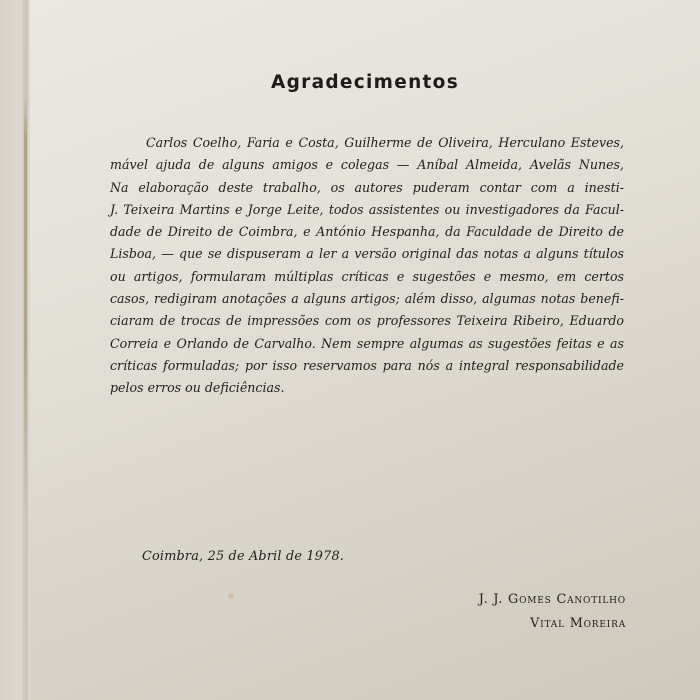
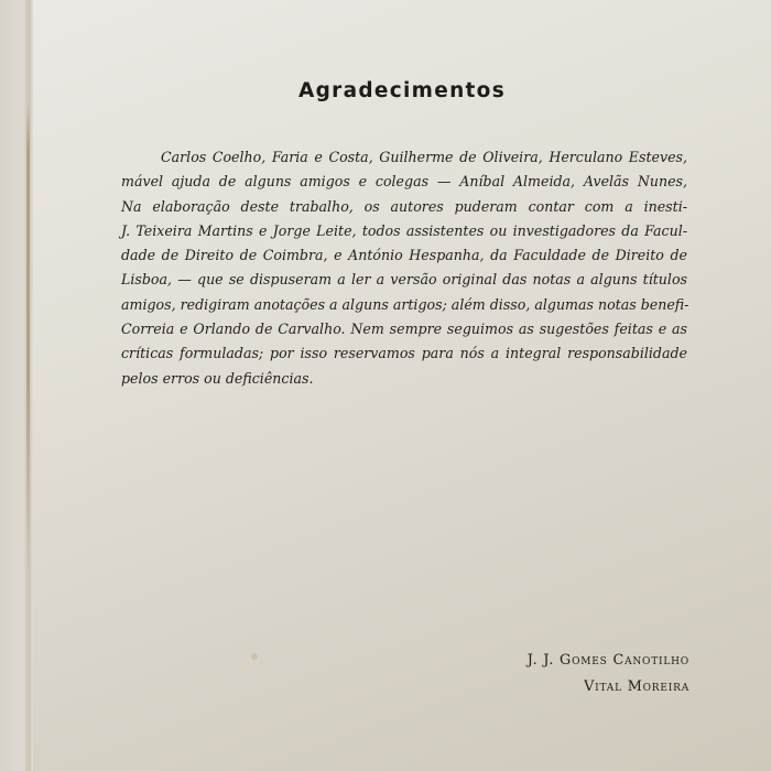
  Agradecimentos
  Carlos Coelho, Faria e Costa, Guilherme de Oliveira, Herculano Esteves,
  mável ajuda de alguns amigos e colegas — Aníbal Almeida, Avelãs Nunes,
  Na elaboração deste trabalho, os autores puderam contar com a inesti-
  J. Teixeira Martins e Jorge Leite, todos assistentes ou investigadores da Facul-
  dade de Direito de Coimbra, e António Hespanha, da Faculdade de Direito de
  Lisboa, — que se dispuseram a ler a versão original das notas a alguns títulos
- ou artigos, formularam múltiplas críticas e sugestões e mesmo, em certos
- casos, redigiram anotações a alguns artigos; além disso, algumas notas benefi-
+ amigos, redigiram anotações a alguns artigos; além disso, algumas notas benefi-
- ciaram de trocas de impressões com os professores Teixeira Ribeiro, Eduardo
- Correia e Orlando de Carvalho. Nem sempre algumas as sugestões feitas e as
+ Correia e Orlando de Carvalho. Nem sempre seguimos as sugestões feitas e as
  críticas formuladas; por isso reservamos para nós a integral responsabilidade
  pelos erros ou deficiências.
- Coimbra, 25 de Abril de 1978.
  J. J. Gomes Canotilho
  Vital Moreira
